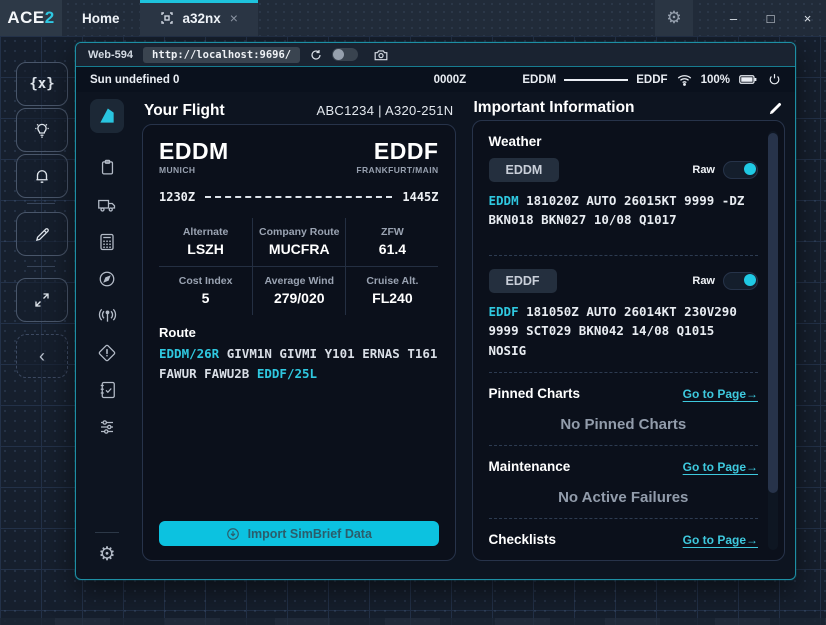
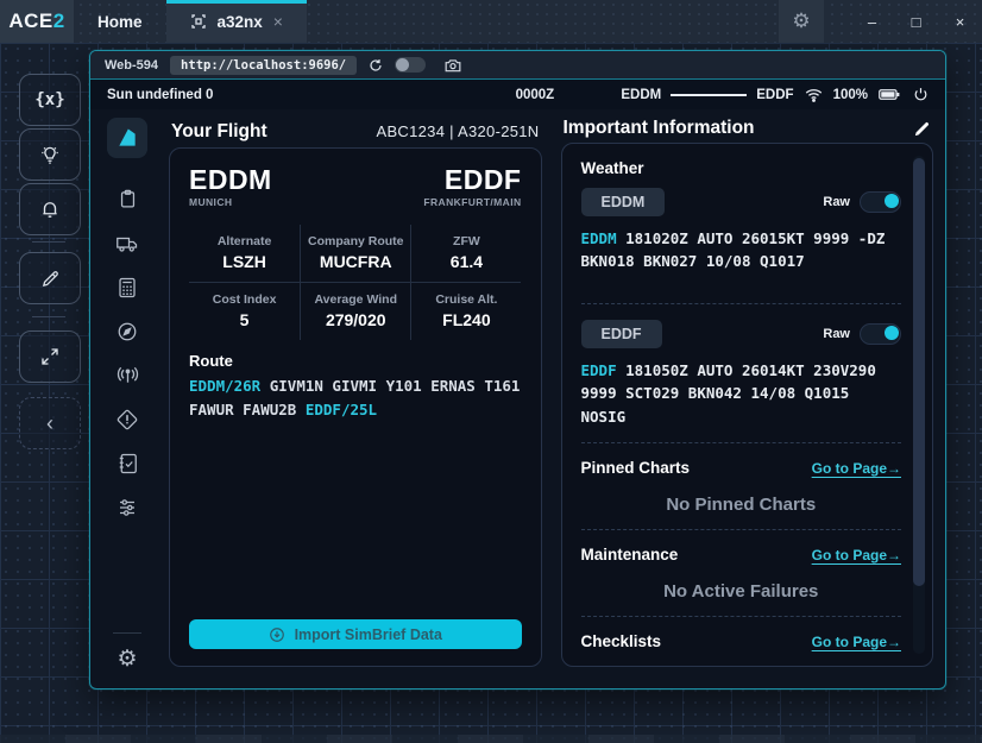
  ACE
  2
  Home
  a32nx
  ×
  ⚙
  –
  □
  ×
  {x}
  ‹
  Web-594
  http://localhost:9696/
  Sun undefined 0
  0000Z
  EDDM
  EDDF
  100%
  ⚙
  Your Flight
  ABC1234 | A320-251N
  EDDM
  MUNICH
  EDDF
  FRANKFURT/MAIN
- 1230Z
- 1445Z
  Alternate
  LSZH
  Company Route
  MUCFRA
  ZFW
  61.4
  Cost Index
  5
  Average Wind
  279/020
  Cruise Alt.
  FL240
  Route
  EDDM/26R GIVM1N GIVMI Y101 ERNAS T161 FAWUR FAWU2B EDDF/25L
  Import SimBrief Data
  Important Information
  Weather
  EDDM
  Raw
  EDDM 181020Z AUTO 26015KT 9999 -DZ BKN018 BKN027 10/08 Q1017
  EDDF
  Raw
  EDDF 181050Z AUTO 26014KT 230V290 9999 SCT029 BKN042 14/08 Q1015 NOSIG
  Pinned Charts
  Go to Page→
  No Pinned Charts
  Maintenance
  Go to Page→
  No Active Failures
  Checklists
  Go to Page→
